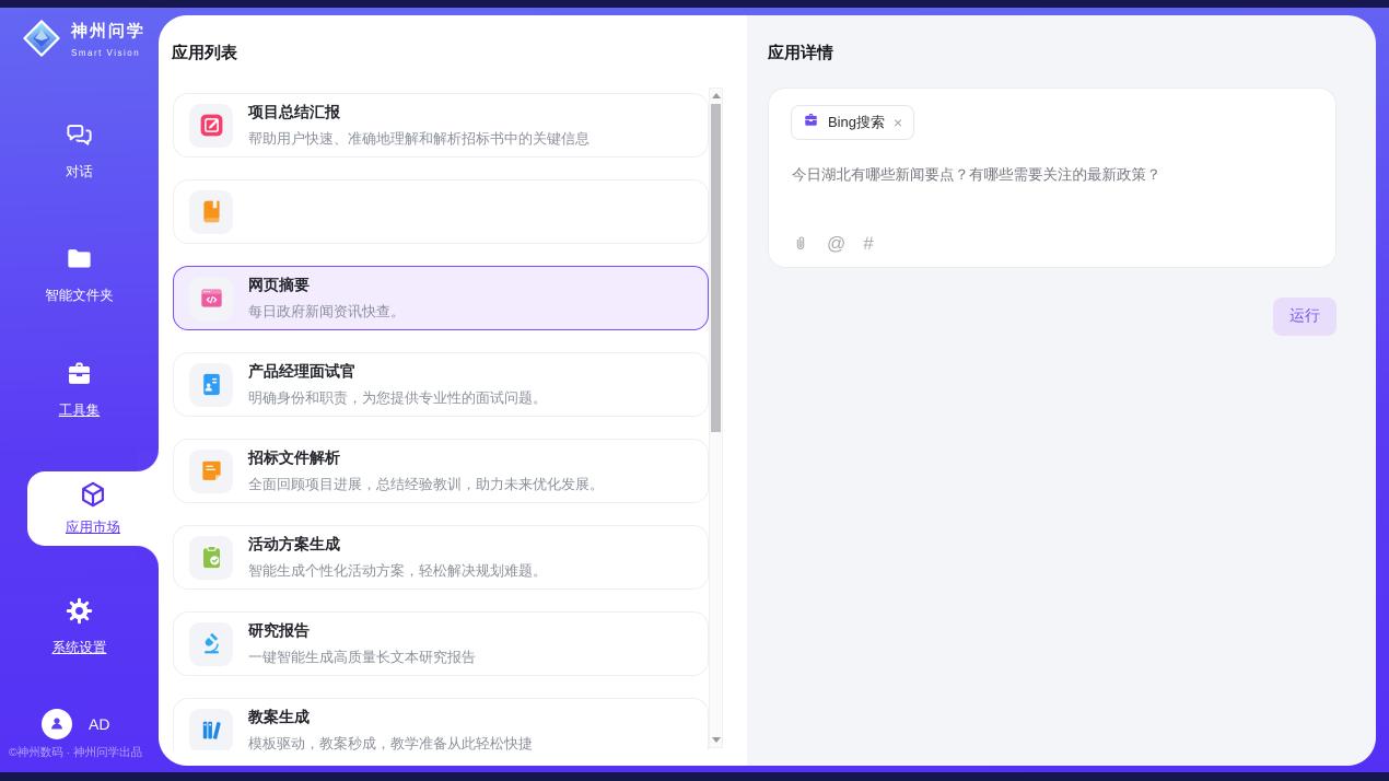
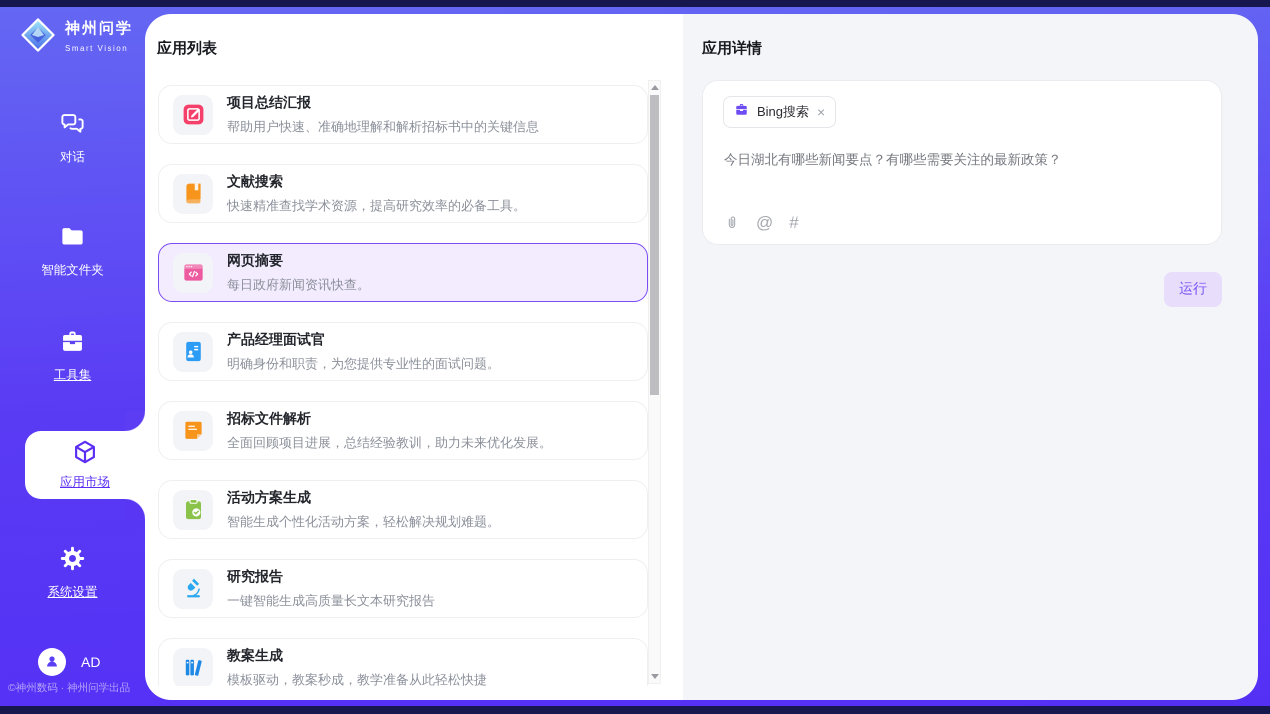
  神州问学
  Smart Vision
  对话
  智能文件夹
  工具集
  应用市场
  系统设置
  AD
  ©神州数码 · 神州问学出品
  应用列表
  项目总结汇报
  帮助用户快速、准确地理解和解析招标书中的关键信息
+ 文献搜索
+ 快速精准查找学术资源，提高研究效率的必备工具。
  网页摘要
  每日政府新闻资讯快查。
  产品经理面试官
  明确身份和职责，为您提供专业性的面试问题。
  招标文件解析
  全面回顾项目进展，总结经验教训，助力未来优化发展。
  活动方案生成
  智能生成个性化活动方案，轻松解决规划难题。
  研究报告
  一键智能生成高质量长文本研究报告
  教案生成
  模板驱动，教案秒成，教学准备从此轻松快捷
  应用详情
  Bing搜索
  ×
  今日湖北有哪些新闻要点？有哪些需要关注的最新政策？
  @
  #
  运行
